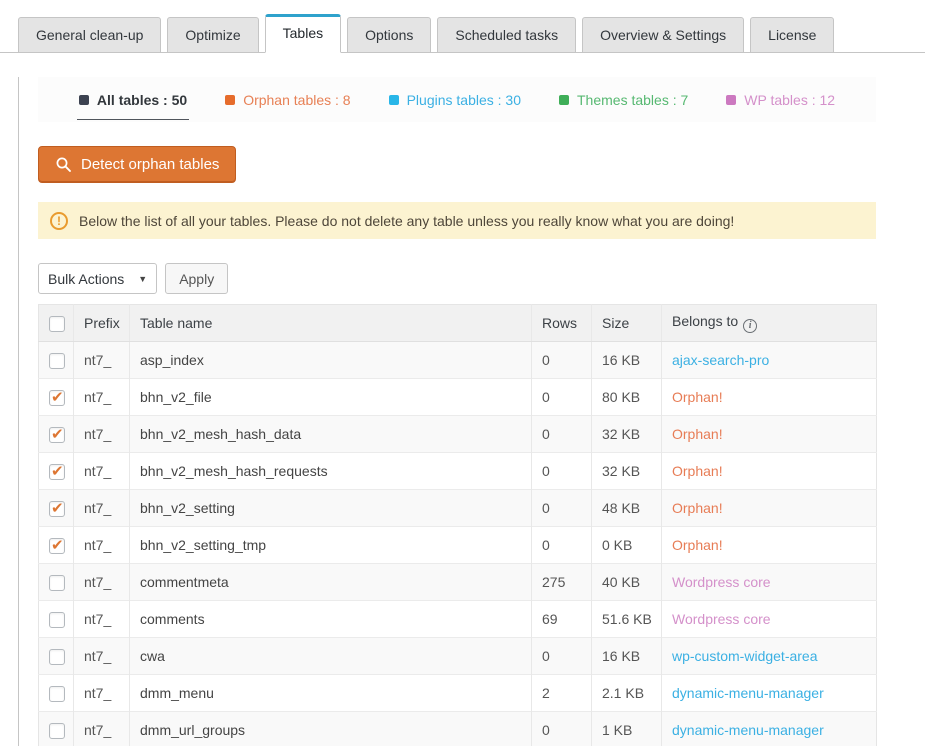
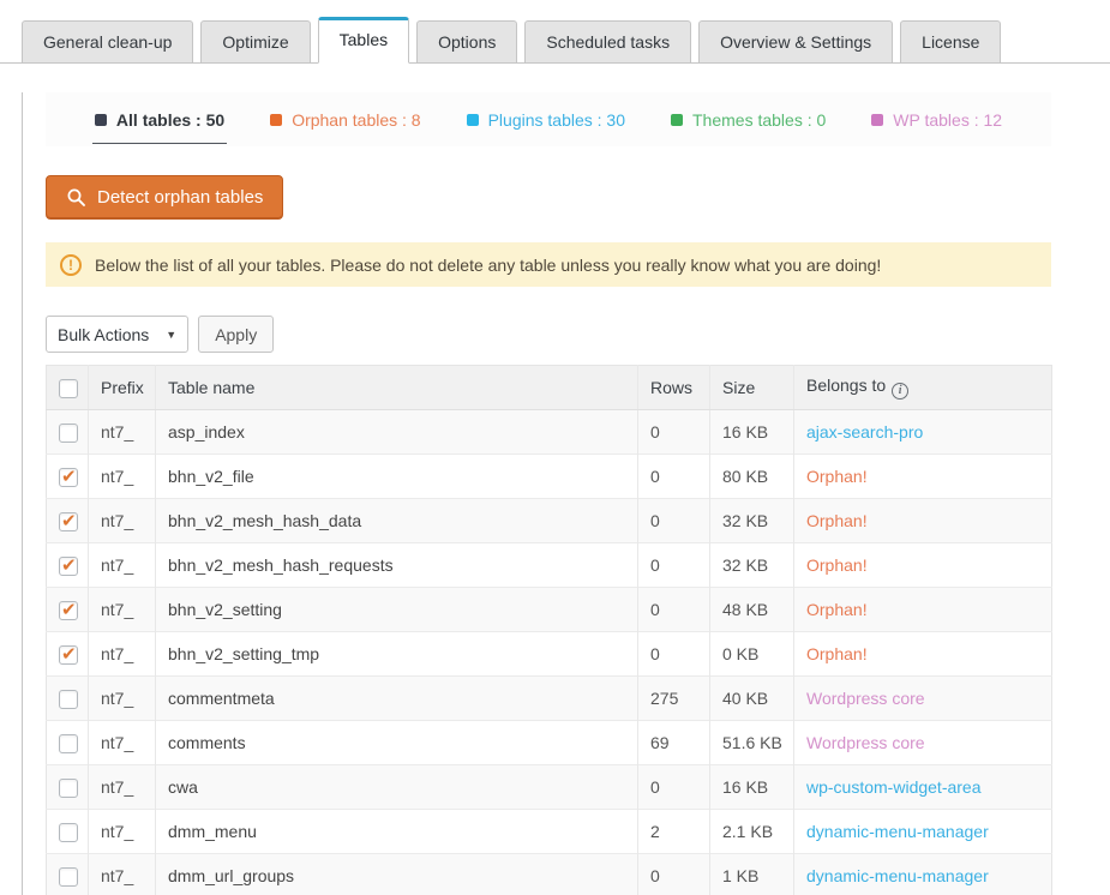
  General clean-up
  Optimize
  Tables
  Options
  Scheduled tasks
  Overview & Settings
  License
  All tables : 50
  Orphan tables : 8
  Plugins tables : 30
- Themes tables : 7
+ Themes tables : 0
  WP tables : 12
  Detect orphan tables
  !
  Below the list of all your tables. Please do not delete any table unless you really know what you are doing!
  Bulk Actions
  ▼
  Apply
  	Prefix	Table name	Rows	Size	Belongs to i
  	nt7_	asp_index	0	16 KB	ajax-search-pro
  	nt7_	bhn_v2_file	0	80 KB	Orphan!
  	nt7_	bhn_v2_mesh_hash_data	0	32 KB	Orphan!
  	nt7_	bhn_v2_mesh_hash_requests	0	32 KB	Orphan!
  	nt7_	bhn_v2_setting	0	48 KB	Orphan!
  	nt7_	bhn_v2_setting_tmp	0	0 KB	Orphan!
  	nt7_	commentmeta	275	40 KB	Wordpress core
  	nt7_	comments	69	51.6 KB	Wordpress core
  	nt7_	cwa	0	16 KB	wp-custom-widget-area
  	nt7_	dmm_menu	2	2.1 KB	dynamic-menu-manager
  	nt7_	dmm_url_groups	0	1 KB	dynamic-menu-manager
